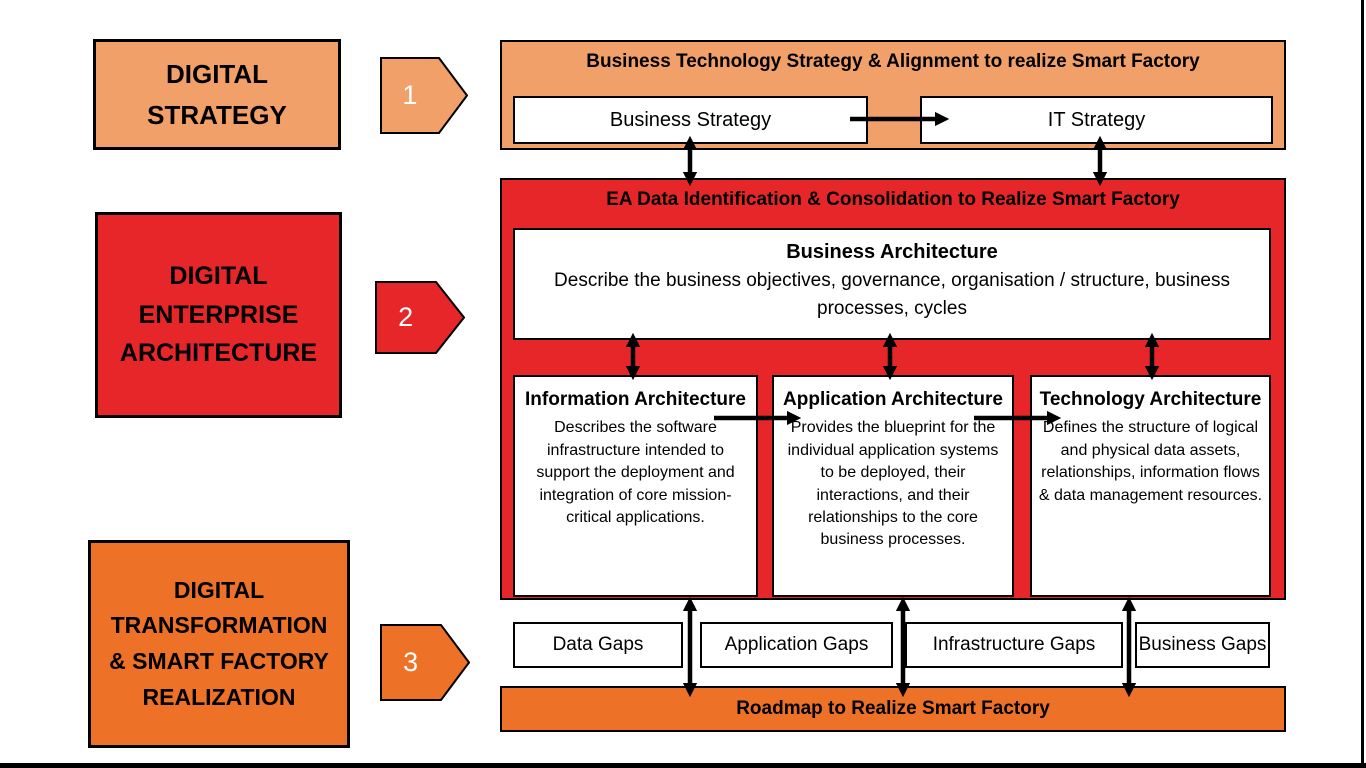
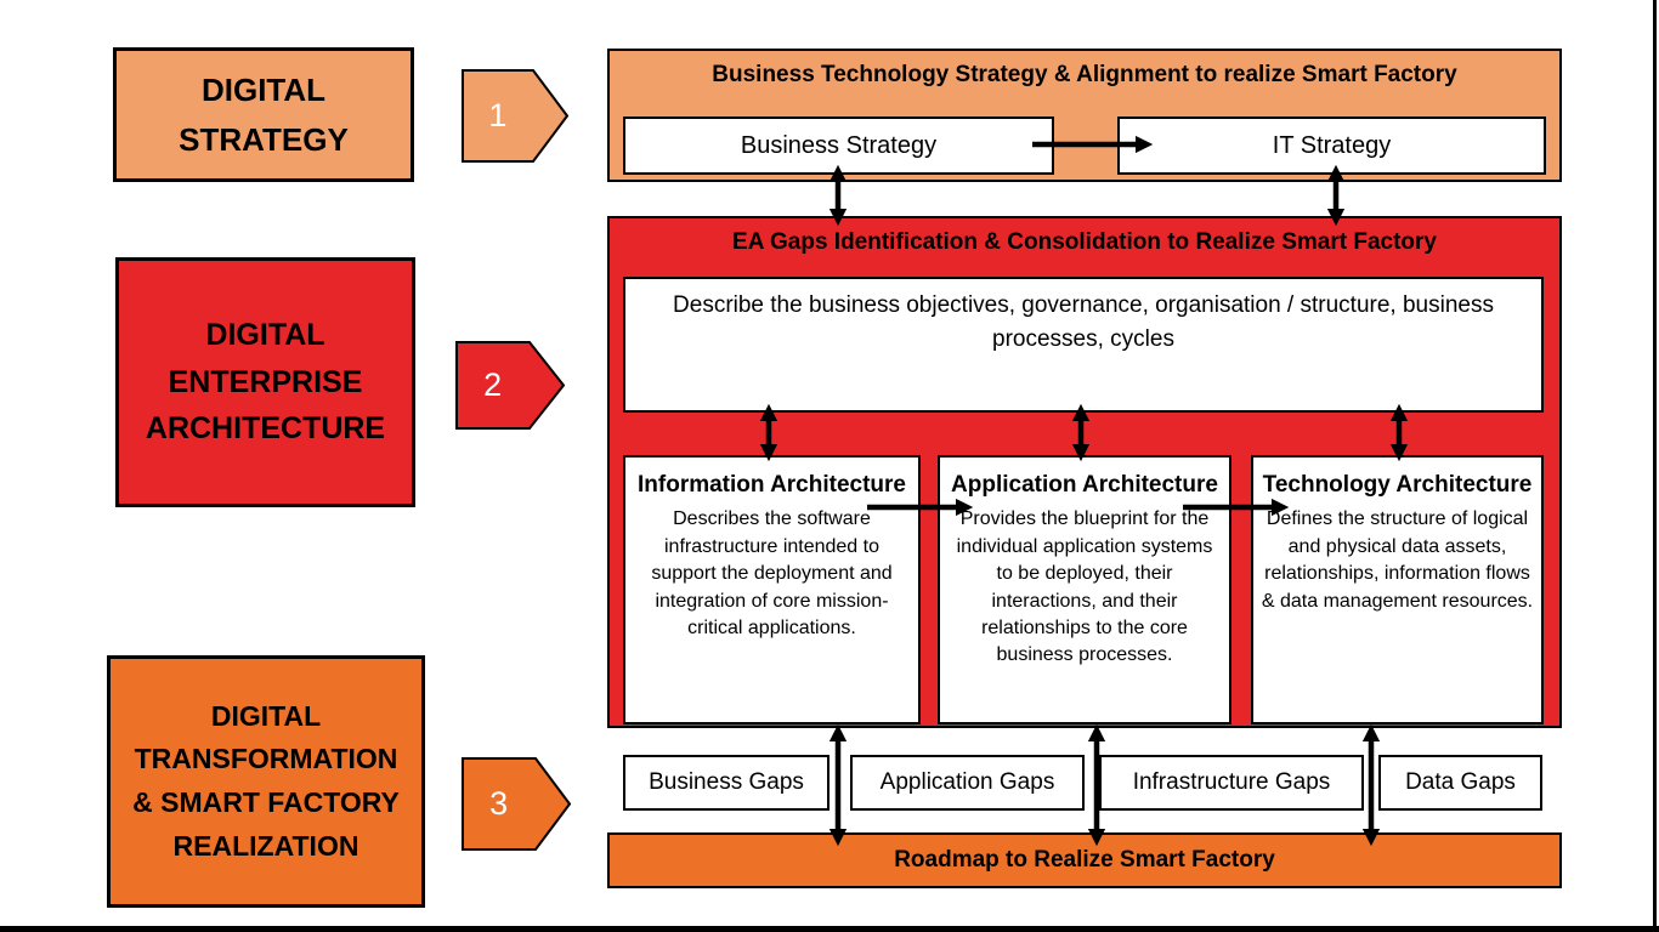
  DIGITAL STRATEGY
  DIGITAL ENTERPRISE ARCHITECTURE
  DIGITAL TRANSFORMATION & SMART FACTORY REALIZATION
  1
  2
  3
  Business Technology Strategy & Alignment to realize Smart Factory
  Business Strategy
  IT Strategy
- EA Data Identification & Consolidation to Realize Smart Factory
+ EA Gaps Identification & Consolidation to Realize Smart Factory
- Business Architecture
  Describe the business objectives, governance, organisation / structure, business processes, cycles
  Information Architecture
  Describes the software infrastructure intended to support the deployment and integration of core mission-critical applications.
  Application Architecture
  Provides the blueprint for the individual application systems to be deployed, their interactions, and their relationships to the core business processes.
  Technology Architecture
  Defines the structure of logical and physical data assets, relationships, information flows & data management resources.
- Data Gaps
+ Business Gaps
  Application Gaps
  Infrastructure Gaps
- Business Gaps
+ Data Gaps
  Roadmap to Realize Smart Factory
